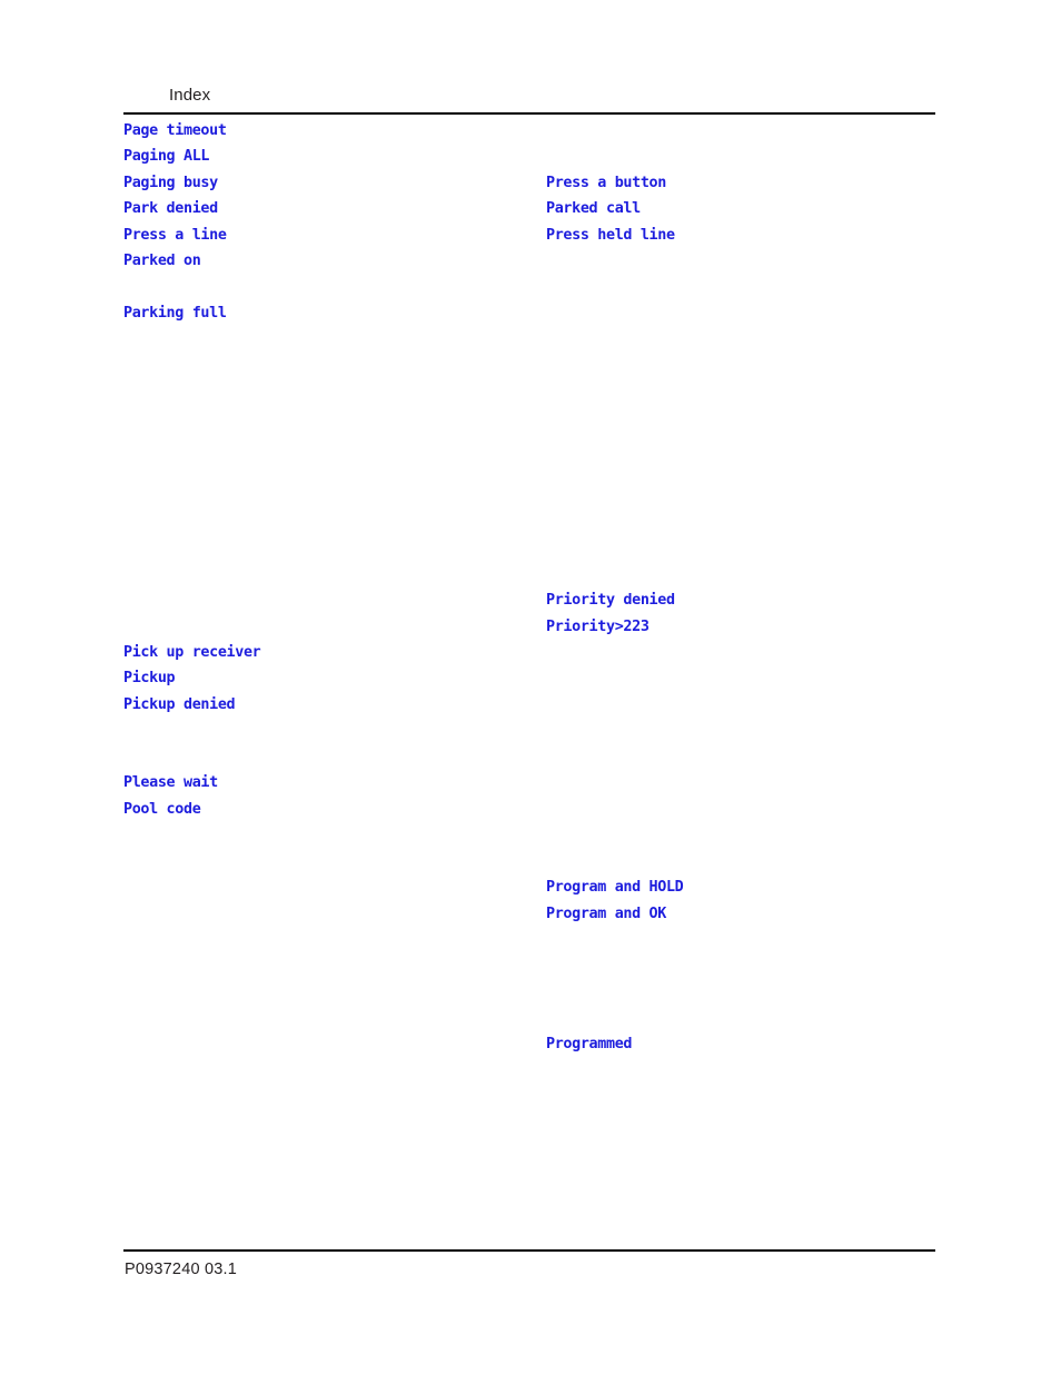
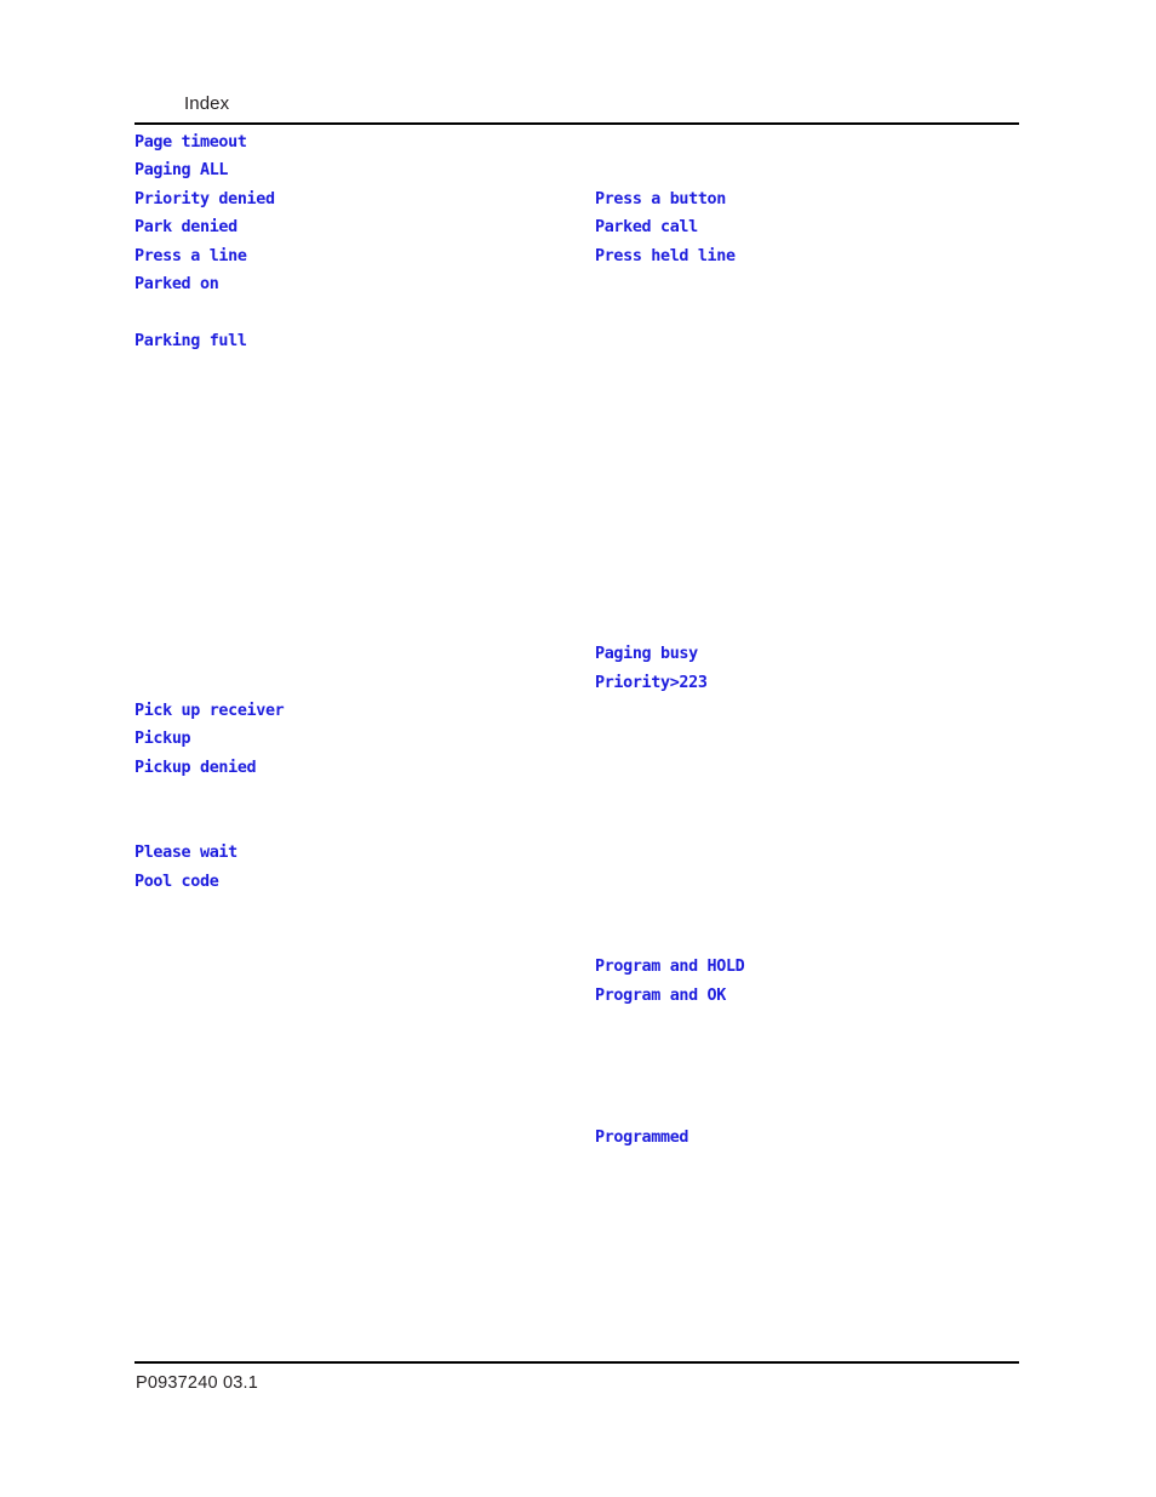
  Index
  Page timeout
  Paging ALL
- Paging busy
+ Priority denied
  Park denied
  Press a line
  Parked on
  Parking full
  Pick up receiver
  Pickup
  Pickup denied
  Please wait
  Pool code
  Press a button
  Parked call
  Press held line
- Priority denied
+ Paging busy
  Priority>223
  Program and HOLD
  Program and OK
  Programmed
  P0937240 03.1
